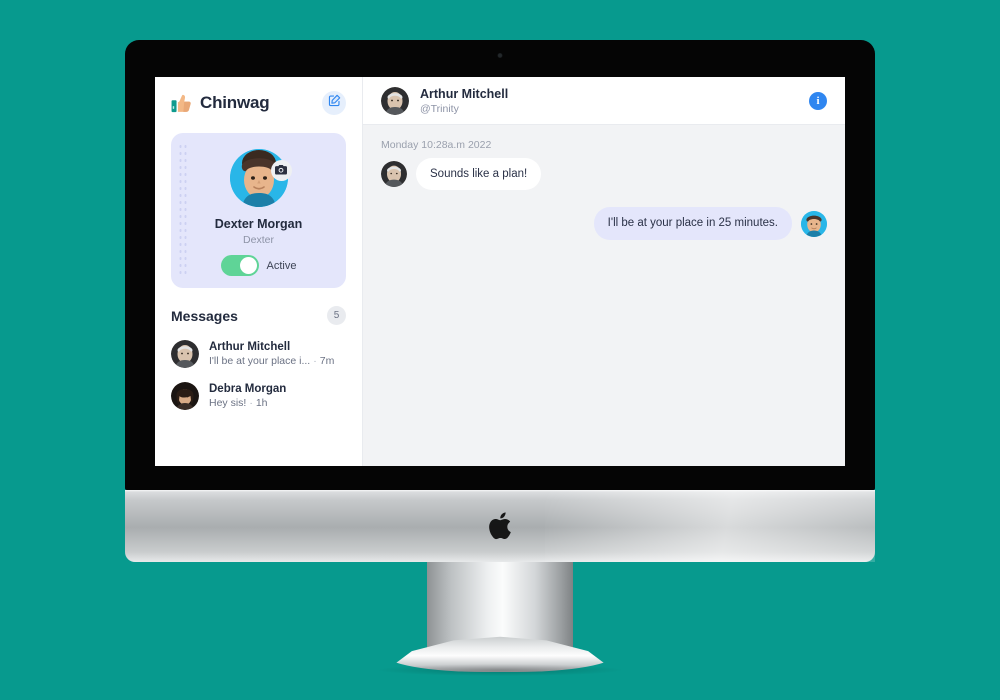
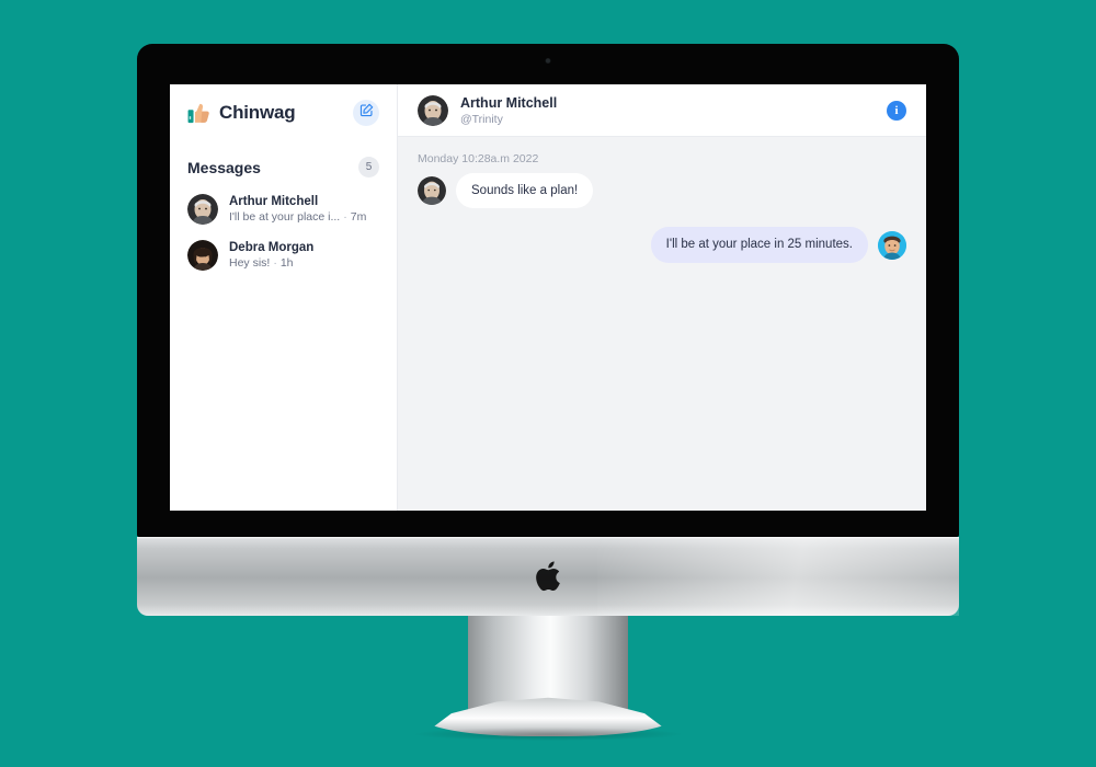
  Chinwag
- Dexter Morgan
- Dexter
- Active
  Messages
  5
  Arthur Mitchell
  I'll be at your place i... · 7m
  Debra Morgan
  Hey sis! · 1h
  Arthur Mitchell
  @Trinity
  i
  Monday 10:28a.m 2022
  Sounds like a plan!
  I'll be at your place in 25 minutes.
